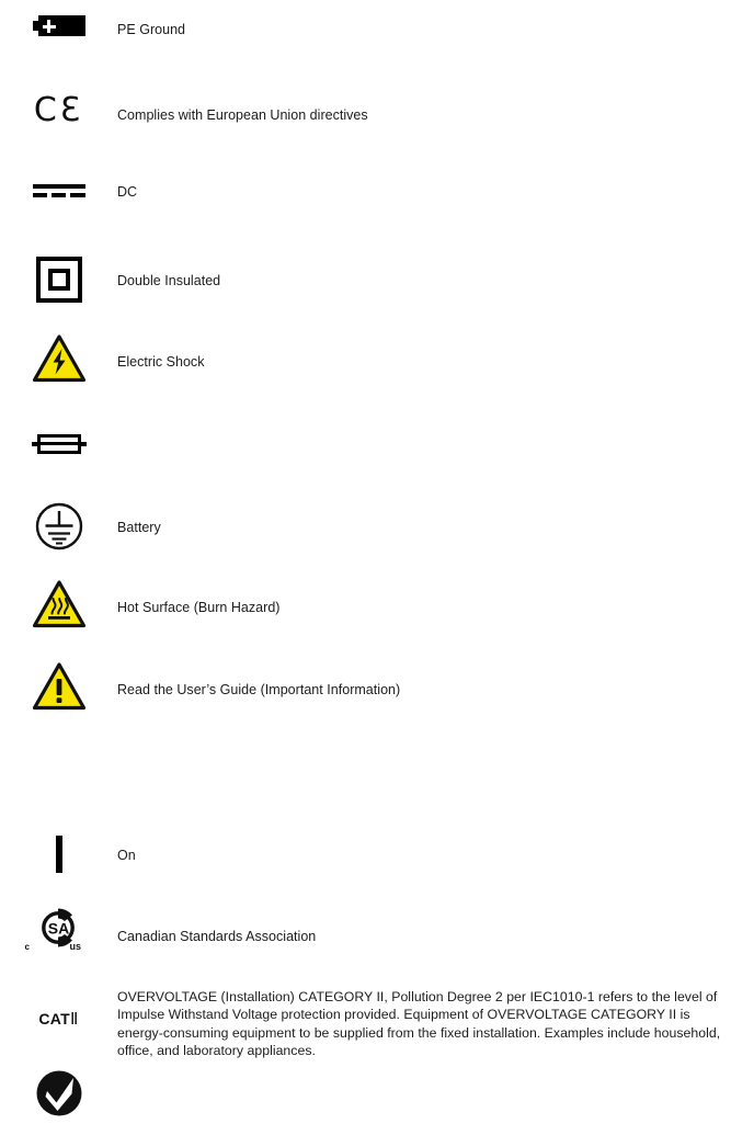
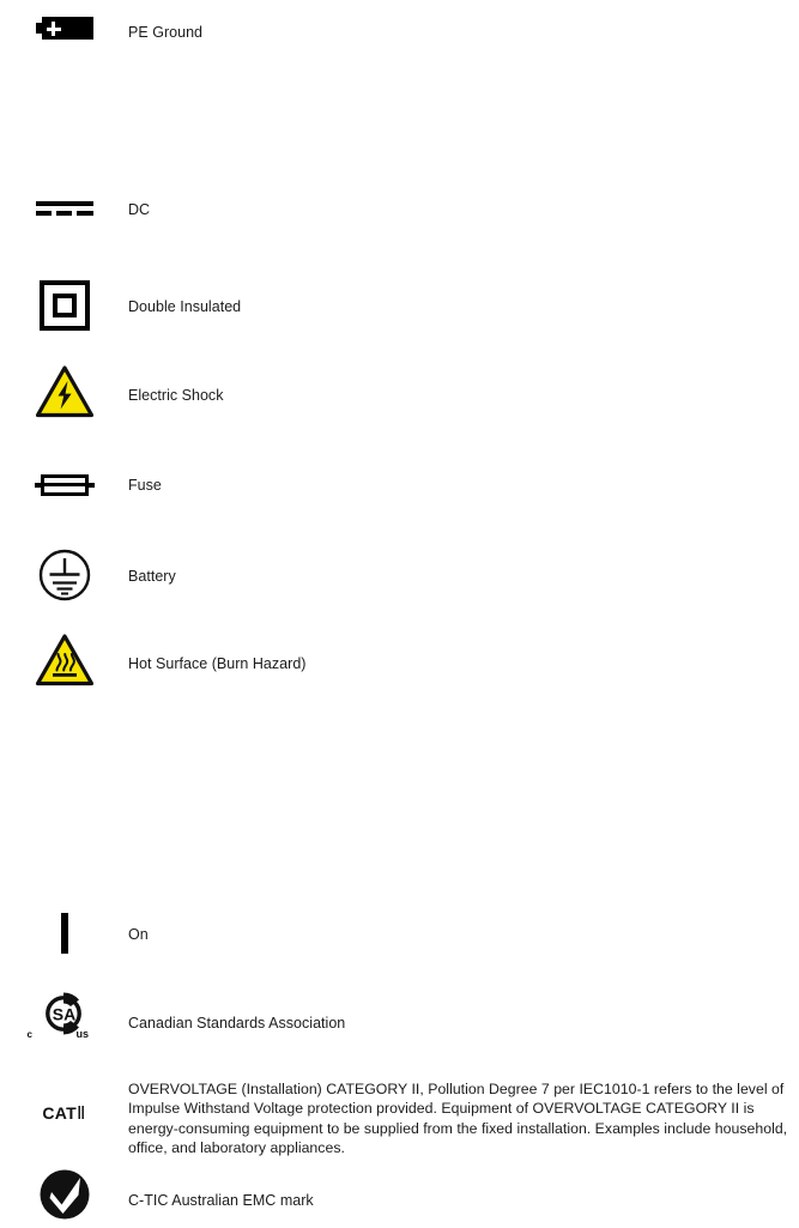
  PE Ground
- CƐ
- Complies with European Union directives
  DC
  Double Insulated
  Electric Shock
+ Fuse
  Battery
  Hot Surface (Burn Hazard)
- Read the User’s Guide (Important Information)
  On
  SA
  c
  us
  Canadian Standards Association
  CATⅡ
- OVERVOLTAGE (Installation) CATEGORY II, Pollution Degree 2 per IEC1010-1 refers to the level of Impulse Withstand Voltage protection provided. Equipment of OVERVOLTAGE CATEGORY II is energy-consuming equipment to be supplied from the fixed installation. Examples include household, office, and laboratory appliances.
+ OVERVOLTAGE (Installation) CATEGORY II, Pollution Degree 7 per IEC1010-1 refers to the level of Impulse Withstand Voltage protection provided. Equipment of OVERVOLTAGE CATEGORY II is energy-consuming equipment to be supplied from the fixed installation. Examples include household, office, and laboratory appliances.
+ C-TIC Australian EMC mark
